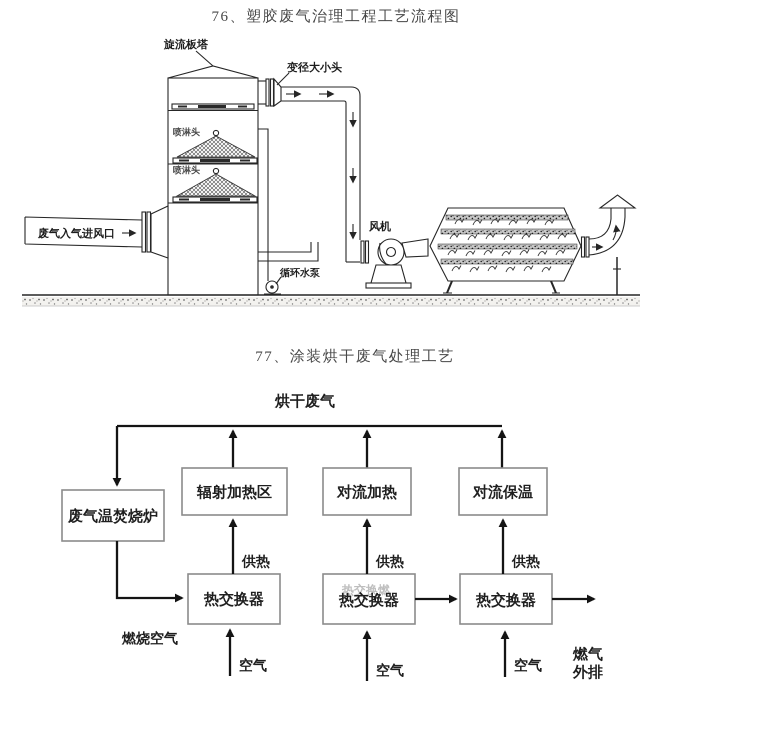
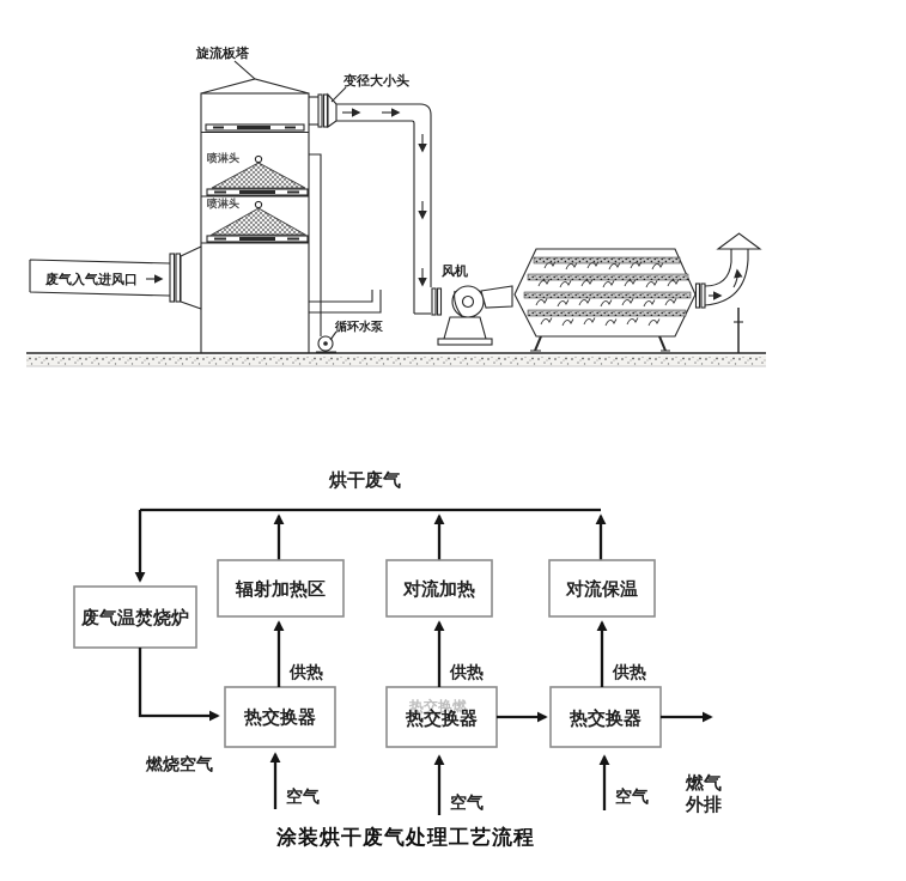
- 76、塑胶废气治理工程工艺流程图
  旋流板塔
  喷淋头
  喷淋头
  变径大小头
  废气入气进风口
  循环水泵
  风机
- 77、涂装烘干废气处理工艺
  烘干废气
  废气温焚烧炉
  辐射加热区
  对流加热
  对流保温
  热交换器
  热交换燃
  热交换器
  热交换器
  供热
  供热
  供热
  空气
  空气
  空气
  燃烧空气
  燃气
  外排
+ 涂装烘干废气处理工艺流程
